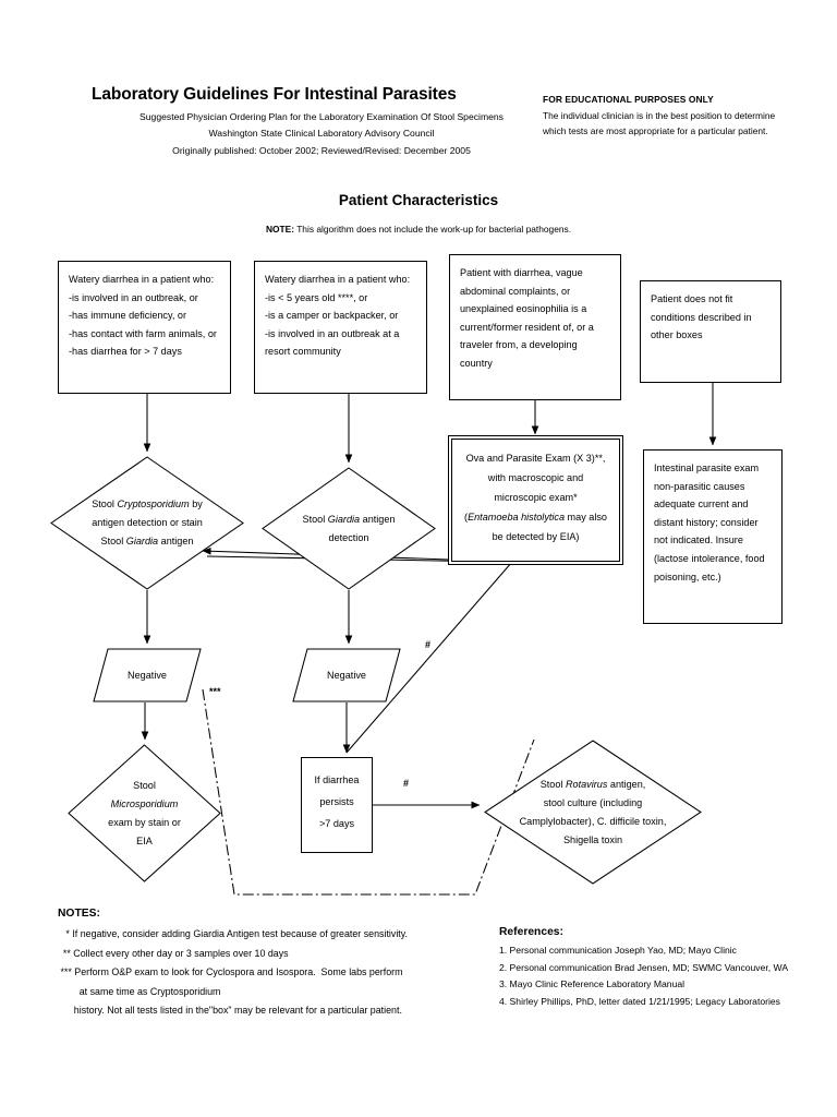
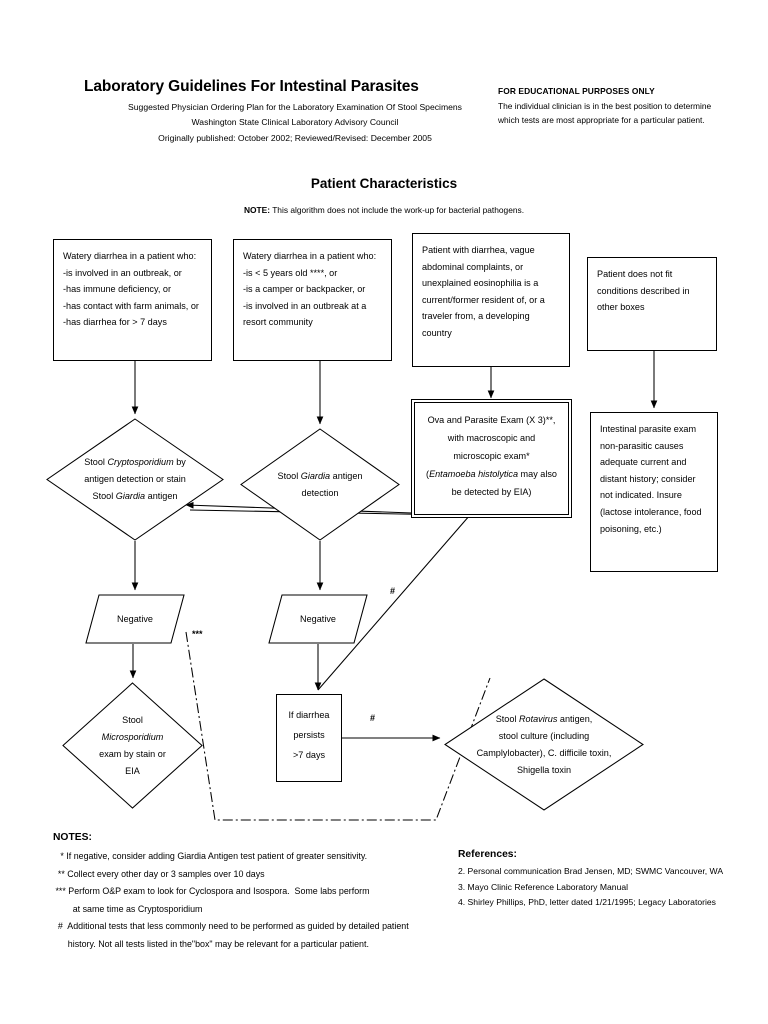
  Laboratory Guidelines For Intestinal Parasites
  Suggested Physician Ordering Plan for the Laboratory Examination Of Stool Specimens
  Washington State Clinical Laboratory Advisory Council
  Originally published: October 2002; Reviewed/Revised: December 2005
  FOR EDUCATIONAL PURPOSES ONLY
  The individual clinician is in the best position to determine which tests are most appropriate for a particular patient.
  Patient Characteristics
  NOTE: This algorithm does not include the work-up for bacterial pathogens.
  Watery diarrhea in a patient who:
  -is involved in an outbreak, or
  -has immune deficiency, or
  -has contact with farm animals, or
  -has diarrhea for > 7 days
  Watery diarrhea in a patient who:
  -is < 5 years old ****, or
  -is a camper or backpacker, or
  -is involved in an outbreak at a
  resort community
  Patient with diarrhea, vague
  abdominal complaints, or
  unexplained eosinophilia is a
  current/former resident of, or a
  traveler from, a developing
  country
  Patient does not fit
  conditions described in
  other boxes
  Ova and Parasite Exam (X 3)**,
  with macroscopic and
  microscopic exam*
  (Entamoeba histolytica may also
  be detected by EIA)
  Intestinal parasite exam
  non-parasitic causes
  adequate current and
  distant history; consider
  not indicated. Insure
  (lactose intolerance, food
  poisoning, etc.)
  Stool Cryptosporidium by
  antigen detection or stain
  Stool Giardia antigen
  Stool Giardia antigen
  detection
  Negative
  Negative
  Stool
  Microsporidium
  exam by stain or
  EIA
  If diarrhea
  persists
  >7 days
  Stool Rotavirus antigen,
  stool culture (including
  Camplylobacter), C. difficile toxin,
  Shigella toxin
  #
  #
  ***
  NOTES:
- * If negative, consider adding Giardia Antigen test because of greater sensitivity.
+ * If negative, consider adding Giardia Antigen test patient of greater sensitivity.
  ** Collect every other day or 3 samples over 10 days
  *** Perform O&P exam to look for Cyclospora and Isospora. Some labs perform
  at same time as Cryptosporidium
+ # Additional tests that less commonly need to be performed as guided by detailed patient
  history. Not all tests listed in the"box" may be relevant for a particular patient.
  References:
- 1. Personal communication Joseph Yao, MD; Mayo Clinic
  2. Personal communication Brad Jensen, MD; SWMC Vancouver, WA
  3. Mayo Clinic Reference Laboratory Manual
  4. Shirley Phillips, PhD, letter dated 1/21/1995; Legacy Laboratories
